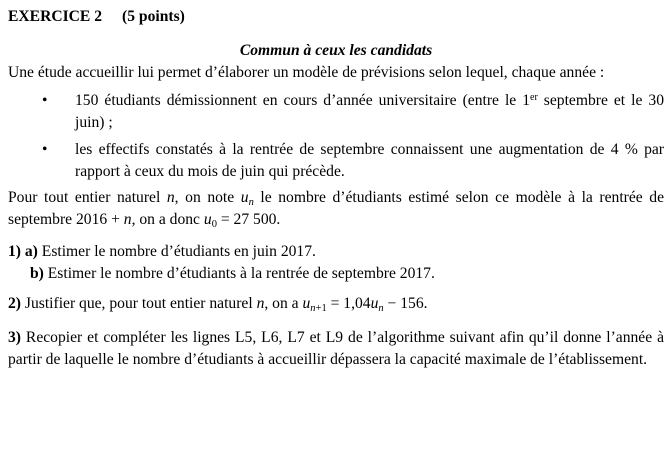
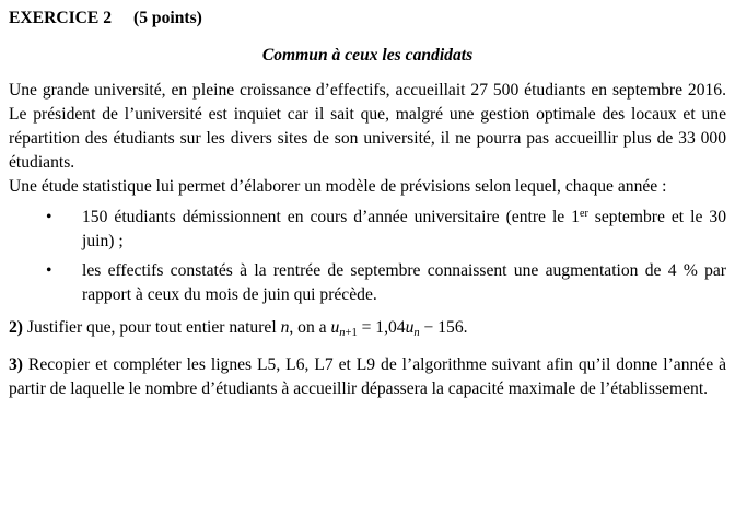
  EXERCICE 2 (5 points)
  Commun à ceux les candidats
+ Une grande université, en pleine croissance d’effectifs, accueillait 27 500 étudiants en septembre 2016. Le président de l’université est inquiet car il sait que, malgré une gestion optimale des locaux et une répartition des étudiants sur les divers sites de son université, il ne pourra pas accueillir plus de 33 000 étudiants.
- Une étude accueillir lui permet d’élaborer un modèle de prévisions selon lequel, chaque année :
+ Une étude statistique lui permet d’élaborer un modèle de prévisions selon lequel, chaque année :
  •
  150 étudiants démissionnent en cours d’année universitaire (entre le 1er septembre et le 30 juin) ;
  •
  les effectifs constatés à la rentrée de septembre connaissent une augmentation de 4 % par rapport à ceux du mois de juin qui précède.
- Pour tout entier naturel n, on note un le nombre d’étudiants estimé selon ce modèle à la rentrée de septembre 2016 + n, on a donc u0 = 27 500.
- 1) a) Estimer le nombre d’étudiants en juin 2017.
- b) Estimer le nombre d’étudiants à la rentrée de septembre 2017.
  2) Justifier que, pour tout entier naturel n, on a un+1 = 1,04un − 156.
  3) Recopier et compléter les lignes L5, L6, L7 et L9 de l’algorithme suivant afin qu’il donne l’année à partir de laquelle le nombre d’étudiants à accueillir dépassera la capacité maximale de l’établissement.
